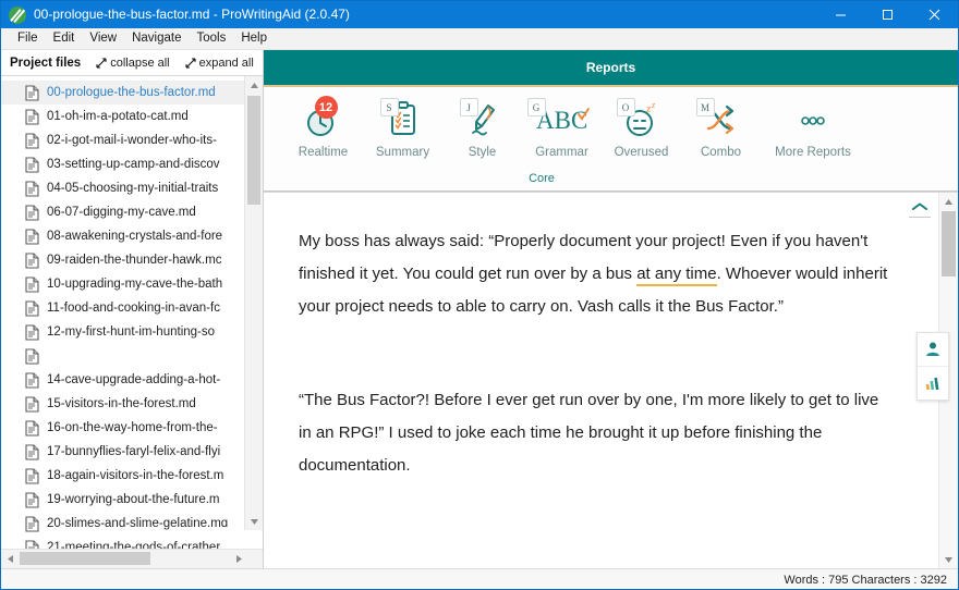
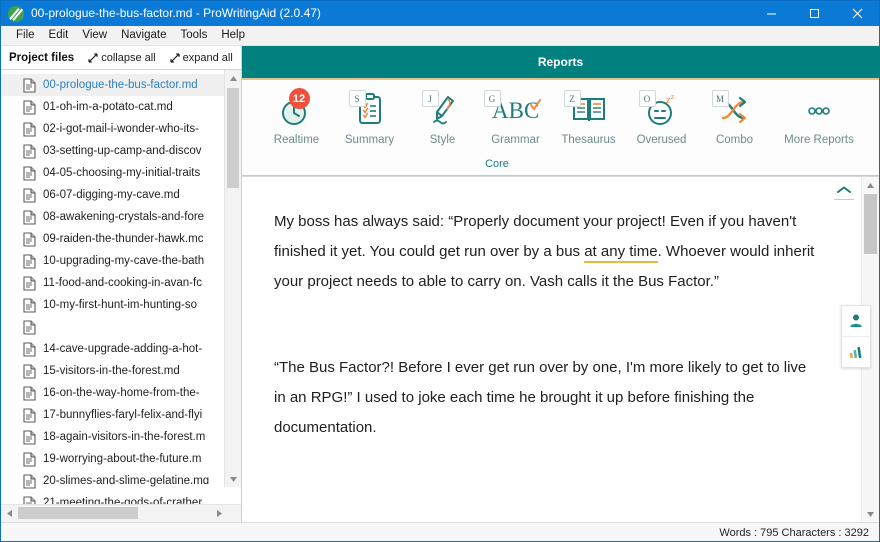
  00-prologue-the-bus-factor.md - ProWritingAid (2.0.47)
  File
  Edit
  View
  Navigate
  Tools
  Help
  Project files
  collapse all
  expand all
  00-prologue-the-bus-factor.md
  01-oh-im-a-potato-cat.md
  02-i-got-mail-i-wonder-who-its-
  03-setting-up-camp-and-discov
  04-05-choosing-my-initial-traits
  06-07-digging-my-cave.md
  08-awakening-crystals-and-fore
  09-raiden-the-thunder-hawk.mc
  10-upgrading-my-cave-the-bath
  11-food-and-cooking-in-avan-fc
- 12-my-first-hunt-im-hunting-so
+ 10-my-first-hunt-im-hunting-so
  14-cave-upgrade-adding-a-hot-
  15-visitors-in-the-forest.md
  16-on-the-way-home-from-the-
  17-bunnyflies-faryl-felix-and-flyi
  18-again-visitors-in-the-forest.m
  19-worrying-about-the-future.m
  20-slimes-and-slime-gelatine.mɑ
  21-meeting-the-gods-of-crather
  Reports
  12
  Realtime
  S
  Summary
  J
  Style
  G
  ABC
  Grammar
+ Z
+ Thesaurus
  O
  z
  z
  Overused
  M
  Combo
  More Reports
  Core
  My boss has always said: “Properly document your project! Even if you haven't finished it yet. You could get run over by a bus at any time. Whoever would inherit your project needs to able to carry on. Vash calls it the Bus Factor.”
  “The Bus Factor?! Before I ever get run over by one, I'm more likely to get to live in an RPG!” I used to joke each time he brought it up before finishing the documentation.
  Words : 795 Characters : 3292
